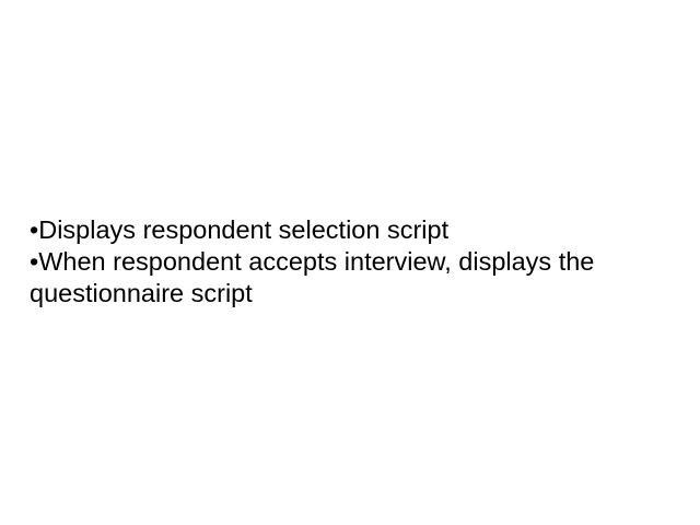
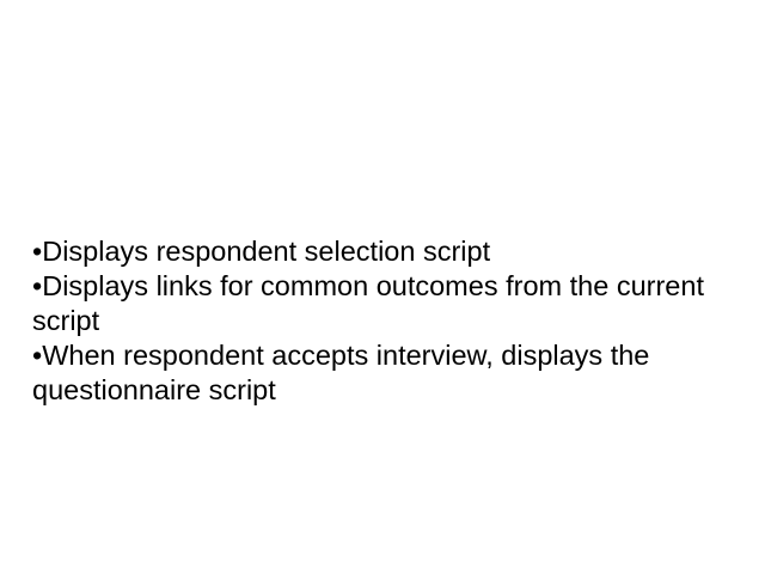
  •Displays respondent selection script
+ •Displays links for common outcomes from the current script
  •When respondent accepts interview, displays the questionnaire script
